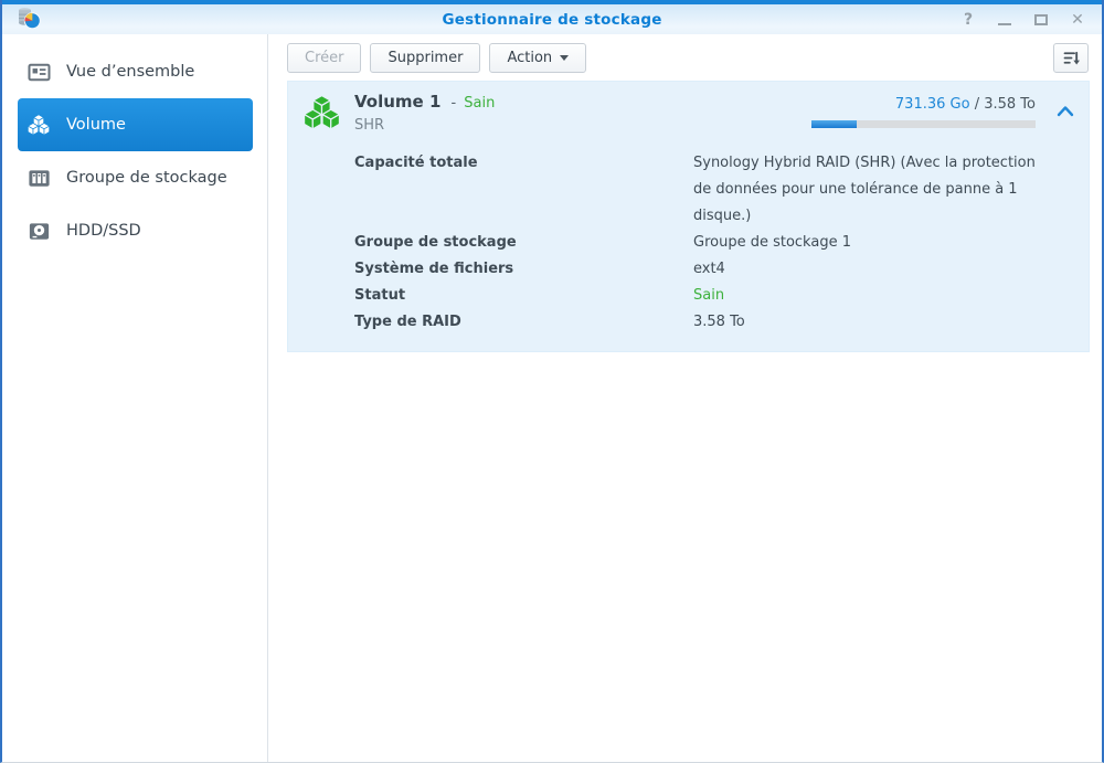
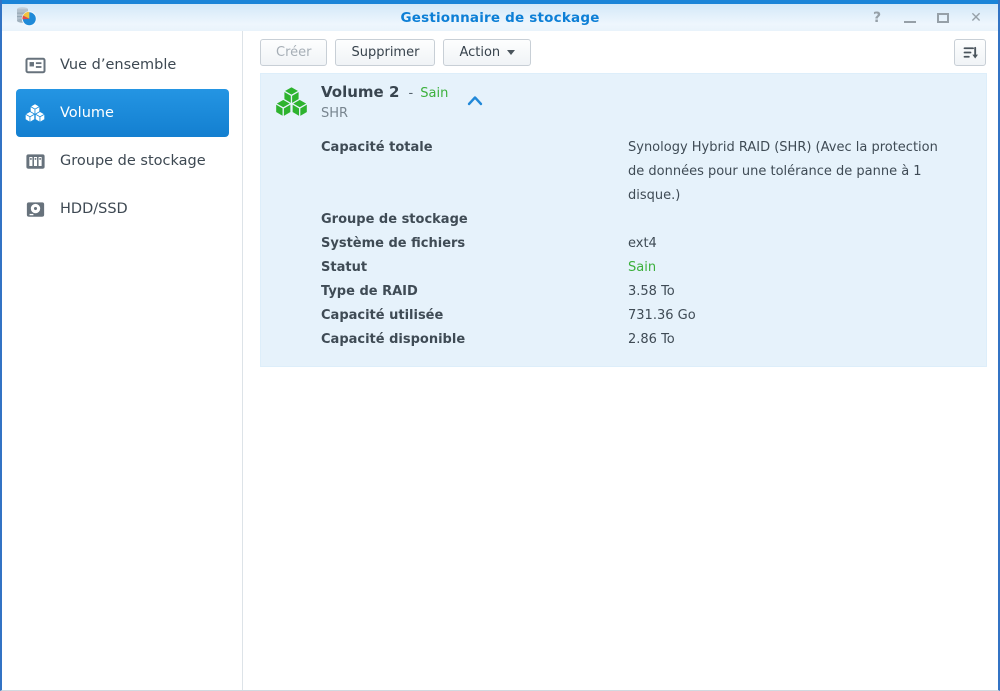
  Gestionnaire de stockage
  ?
  ✕
  Vue d’ensemble
  Volume
  Groupe de stockage
  HDD/SSD
  Créer
  Supprimer
  Action
- Volume 1 - Sain
+ Volume 2 - Sain
  SHR
- 731.36 Go / 3.58 To
  Capacité totale
  Synology Hybrid RAID (SHR) (Avec la protection de données pour une tolérance de panne à 1 disque.)
  Groupe de stockage
- Groupe de stockage 1
  Système de fichiers
  ext4
  Statut
  Sain
  Type de RAID
  3.58 To
+ Capacité utilisée
+ 731.36 Go
+ Capacité disponible
+ 2.86 To
